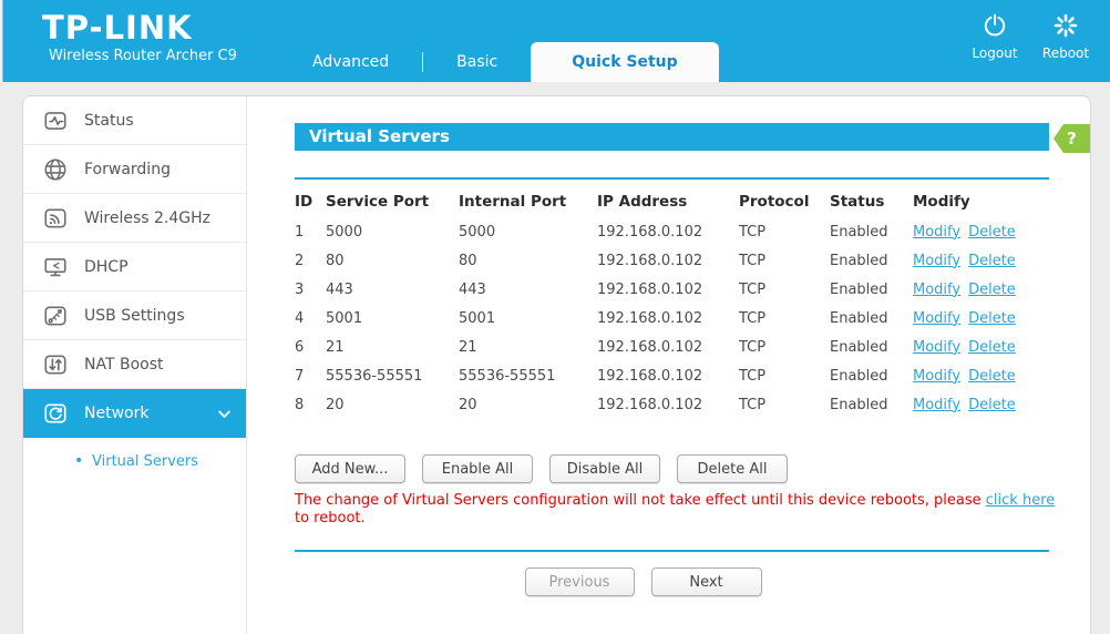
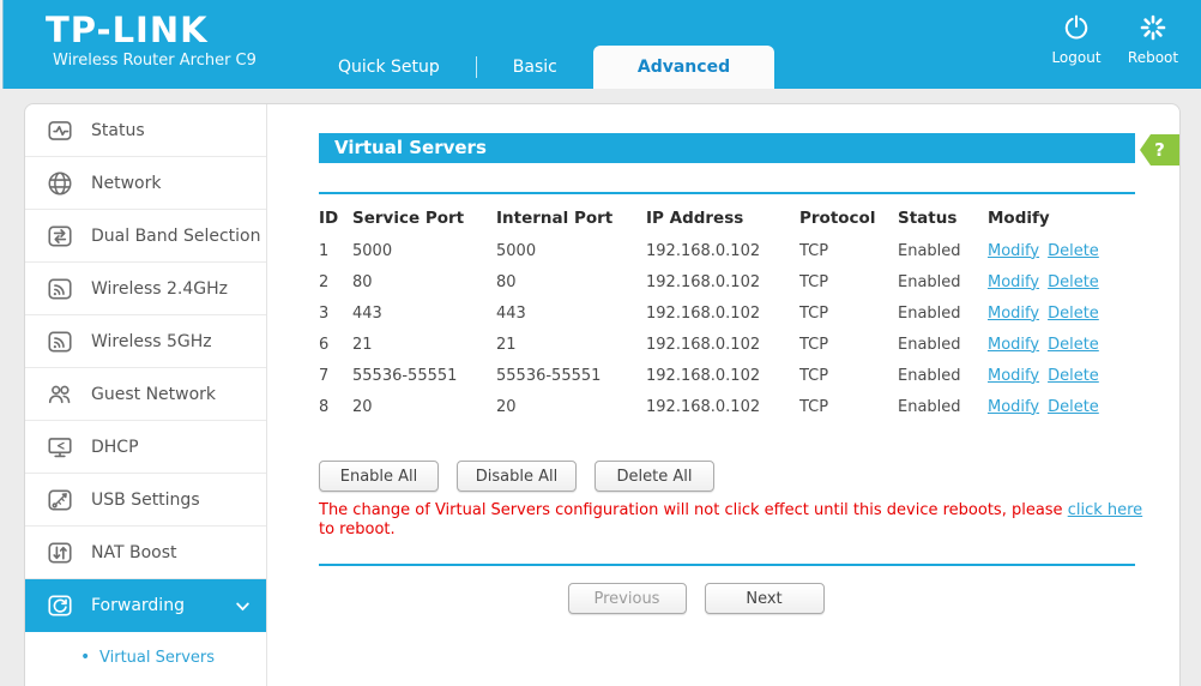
  TP-LINK
  Wireless Router Archer C9
- Advanced
+ Quick Setup
  Basic
- Quick Setup
+ Advanced
  Logout
  Reboot
  Status
- Forwarding
+ Network
+ Dual Band Selection
  Wireless 2.4GHz
+ Wireless 5GHz
+ Guest Network
  DHCP
  USB Settings
  NAT Boost
- Network
+ Forwarding
  Virtual Servers
  Virtual Servers
  ?
  ID	Service Port	Internal Port	IP Address	Protocol	Status	Modify
  1	5000	5000	192.168.0.102	TCP	Enabled	Modify Delete
  2	80	80	192.168.0.102	TCP	Enabled	Modify Delete
  3	443	443	192.168.0.102	TCP	Enabled	Modify Delete
- 4	5001	5001	192.168.0.102	TCP	Enabled	Modify Delete
  6	21	21	192.168.0.102	TCP	Enabled	Modify Delete
  7	55536-55551	55536-55551	192.168.0.102	TCP	Enabled	Modify Delete
  8	20	20	192.168.0.102	TCP	Enabled	Modify Delete
- Add New...
  Enable All
  Disable All
  Delete All
- The change of Virtual Servers configuration will not take effect until this device reboots, please click here to reboot.
+ The change of Virtual Servers configuration will not click effect until this device reboots, please click here to reboot.
  Previous
  Next
